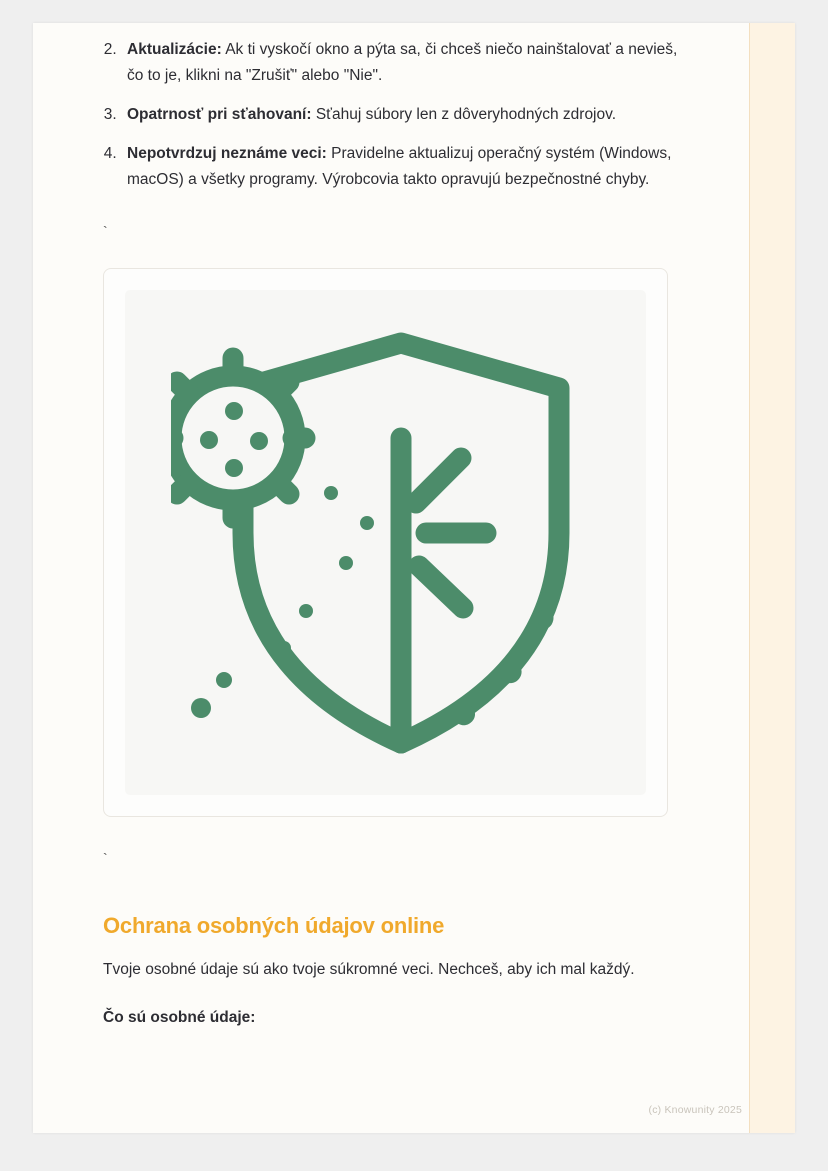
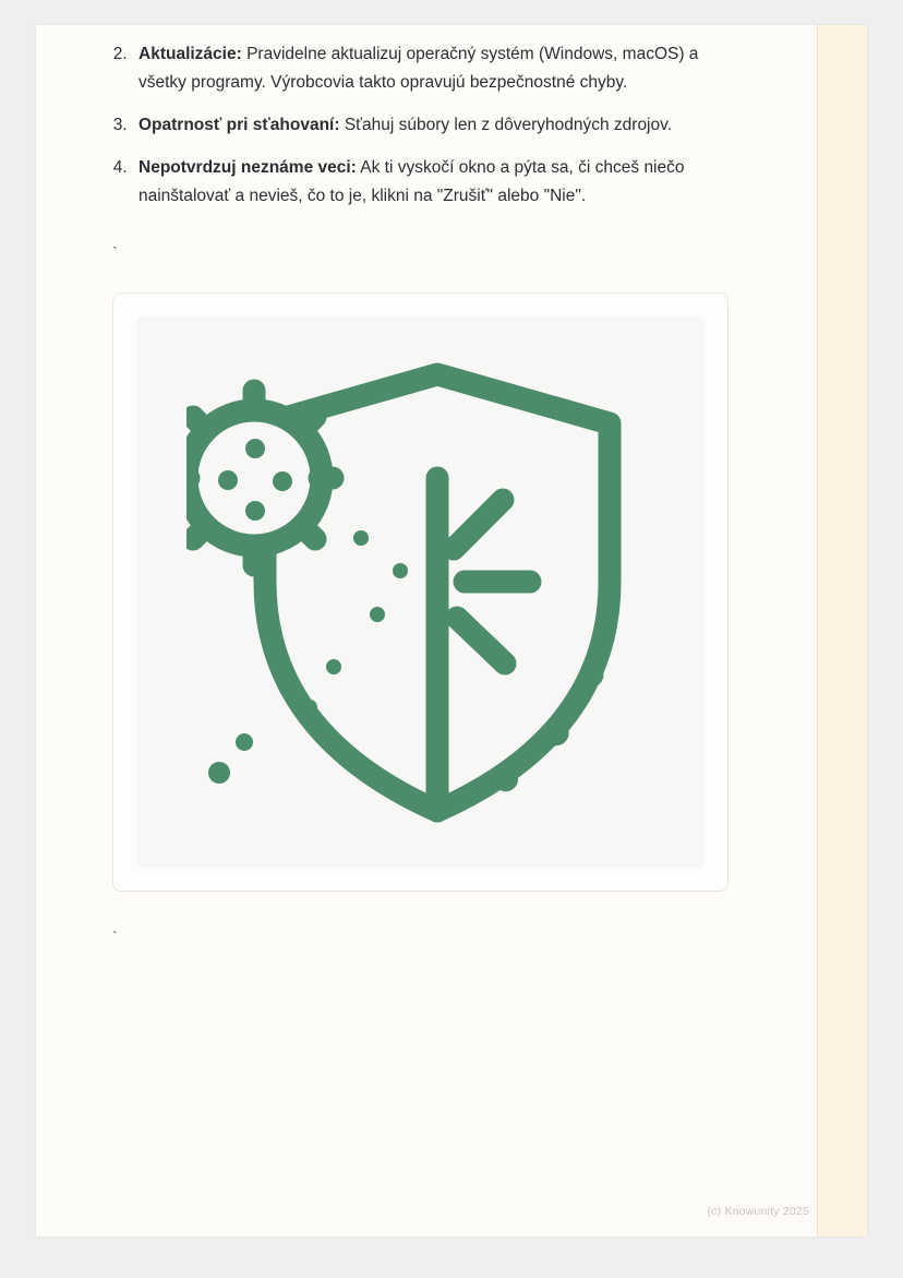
- Aktualizácie: Ak ti vyskočí okno a pýta sa, či chceš niečo nainštalovať a nevieš, čo to je, klikni na "Zrušiť" alebo "Nie".
+ Aktualizácie: Pravidelne aktualizuj operačný systém (Windows, macOS) a všetky programy. Výrobcovia takto opravujú bezpečnostné chyby.
  Opatrnosť pri sťahovaní: Sťahuj súbory len z dôveryhodných zdrojov.
- Nepotvrdzuj neznáme veci: Pravidelne aktualizuj operačný systém (Windows, macOS) a všetky programy. Výrobcovia takto opravujú bezpečnostné chyby.
+ Nepotvrdzuj neznáme veci: Ak ti vyskočí okno a pýta sa, či chceš niečo nainštalovať a nevieš, čo to je, klikni na "Zrušiť" alebo "Nie".
  `
  `
- Ochrana osobných údajov online
- Tvoje osobné údaje sú ako tvoje súkromné veci. Nechceš, aby ich mal každý.
- Čo sú osobné údaje:
  (c) Knowunity 2025
